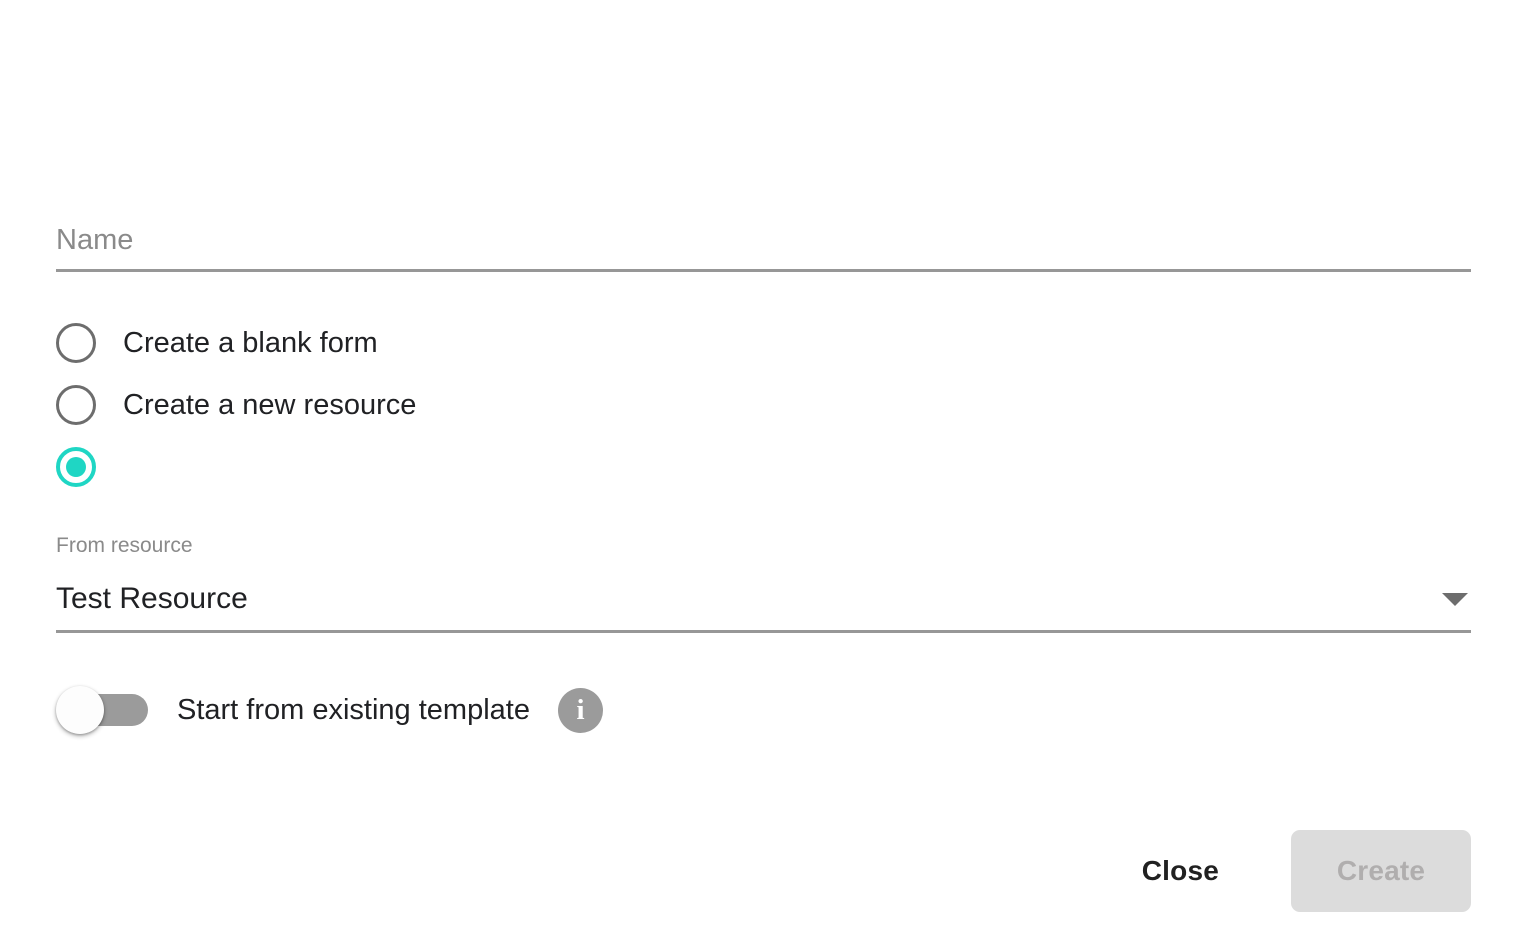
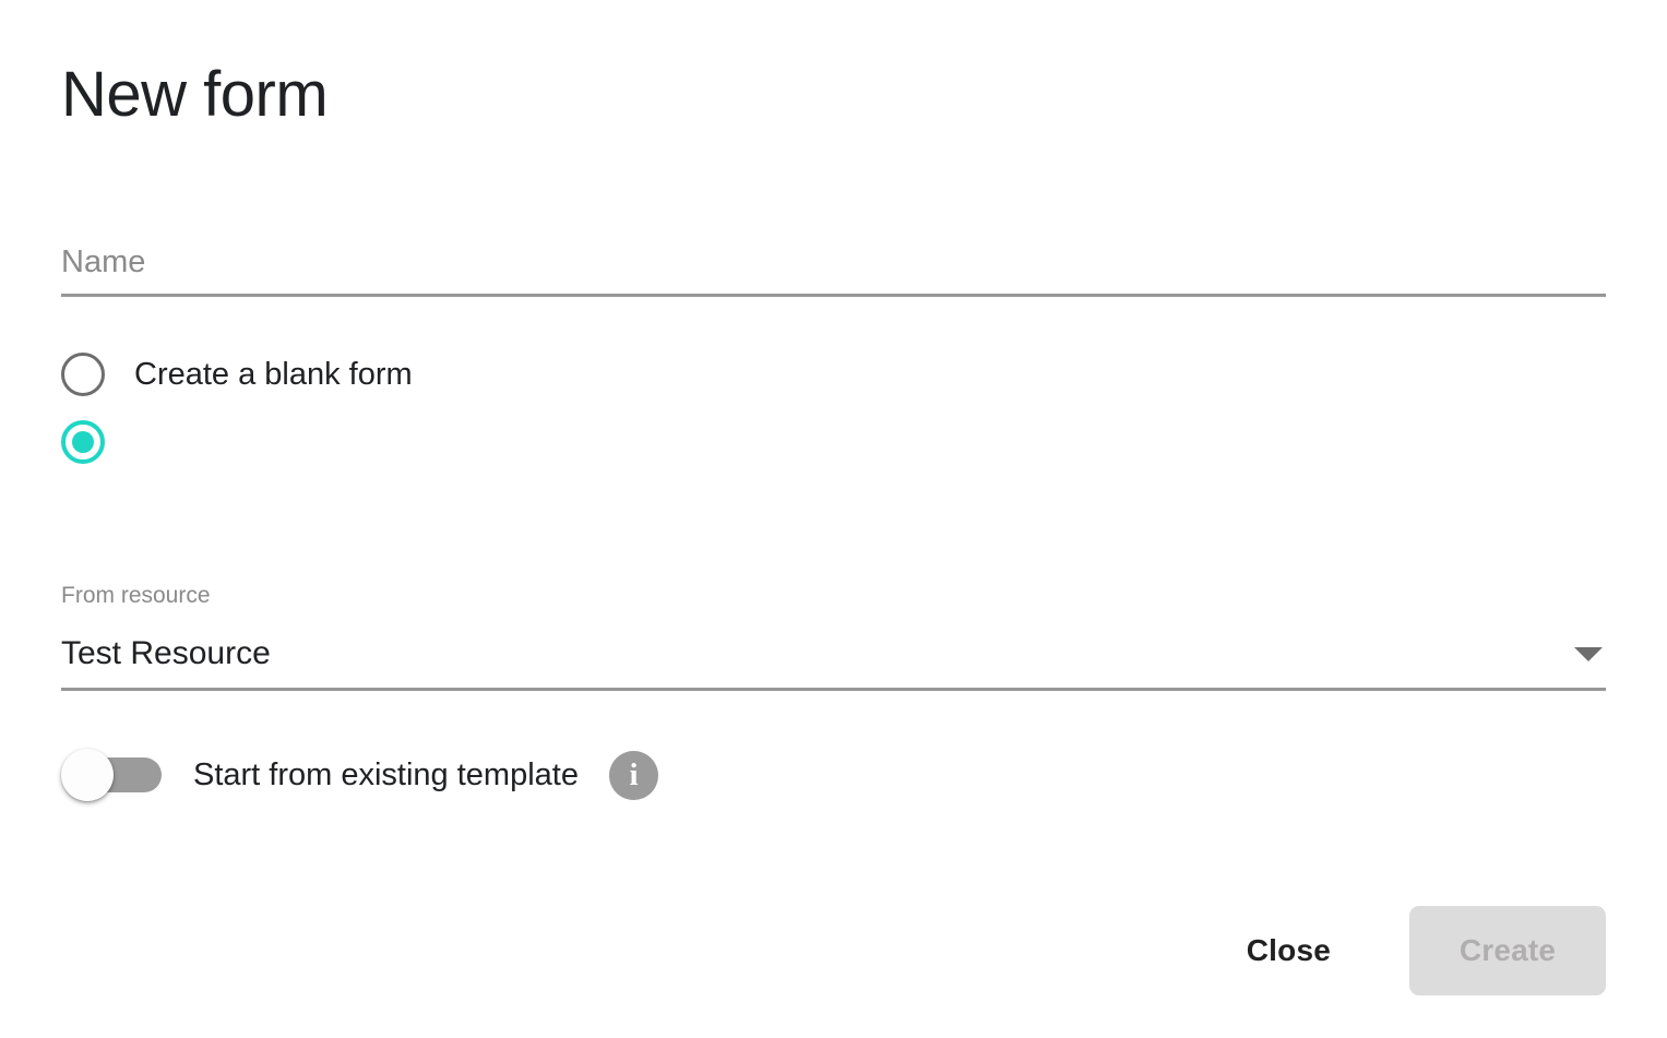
+ New form
  Name
  Create a blank form
- Create a new resource
  From resource
  Test Resource
  Start from existing template
  i
  Close
  Create
